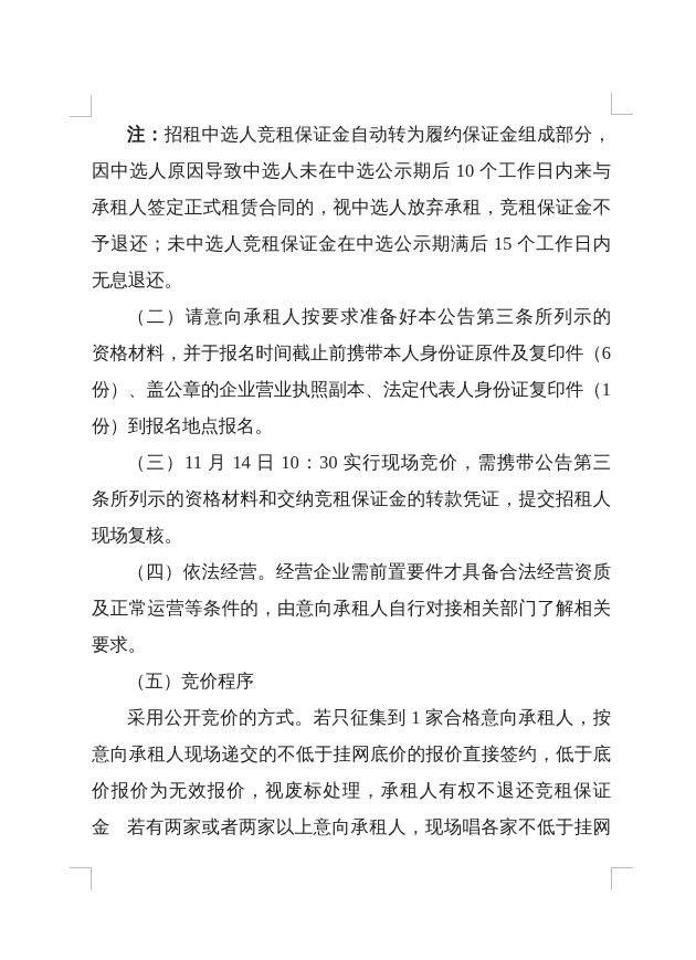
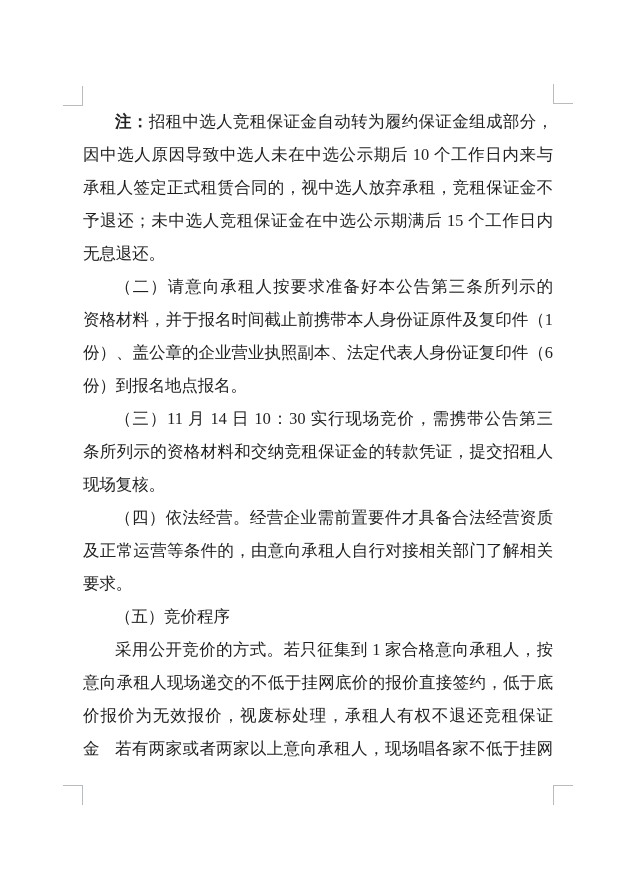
  注：招租中选人竞租保证金自动转为履约保证金组成部分，
  因中选人原因导致中选人未在中选公示期后 10 个工作日内来与
  承租人签定正式租赁合同的，视中选人放弃承租，竞租保证金不
  予退还；未中选人竞租保证金在中选公示期满后 15 个工作日内
  无息退还。
  （二）请意向承租人按要求准备好本公告第三条所列示的
- 资格材料，并于报名时间截止前携带本人身份证原件及复印件（6
+ 资格材料，并于报名时间截止前携带本人身份证原件及复印件（1
- 份）、盖公章的企业营业执照副本、法定代表人身份证复印件（1
+ 份）、盖公章的企业营业执照副本、法定代表人身份证复印件（6
  份）到报名地点报名。
  （三）11 月 14 日 10：30 实行现场竞价，需携带公告第三
  条所列示的资格材料和交纳竞租保证金的转款凭证，提交招租人
  现场复核。
  （四）依法经营。经营企业需前置要件才具备合法经营资质
  及正常运营等条件的，由意向承租人自行对接相关部门了解相关
  要求。
  （五）竞价程序
  采用公开竞价的方式。若只征集到 1 家合格意向承租人，按
  意向承租人现场递交的不低于挂网底价的报价直接签约，低于底
  价报价为无效报价，视废标处理，承租人有权不退还竞租保证金。
  若有两家或者两家以上意向承租人，现场唱各家不低于挂网
